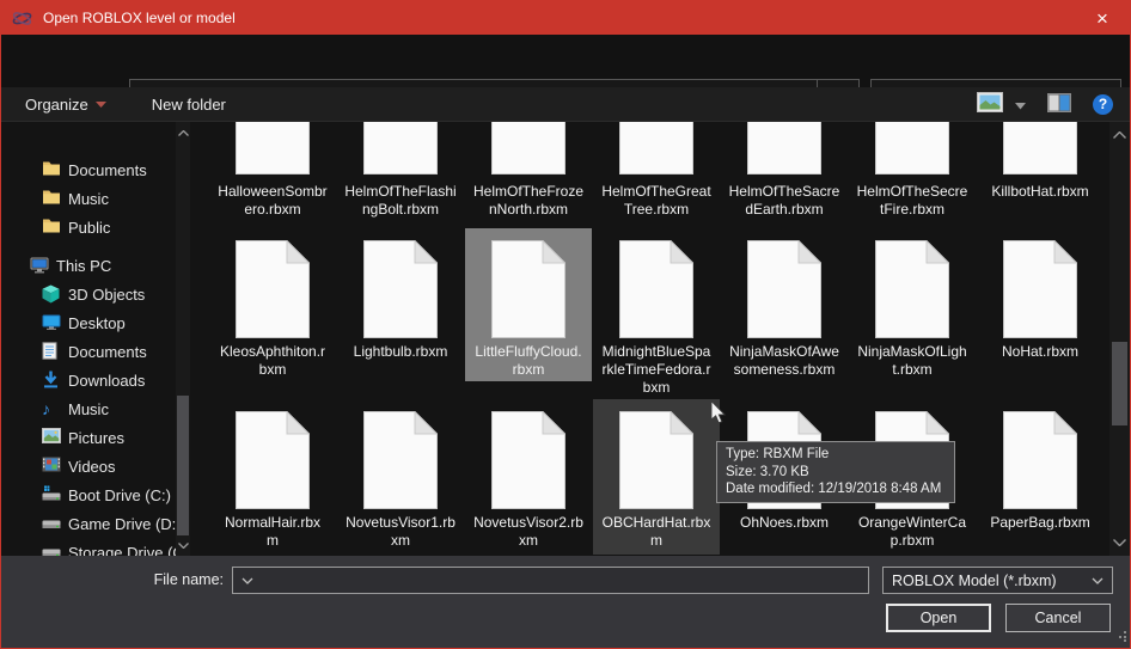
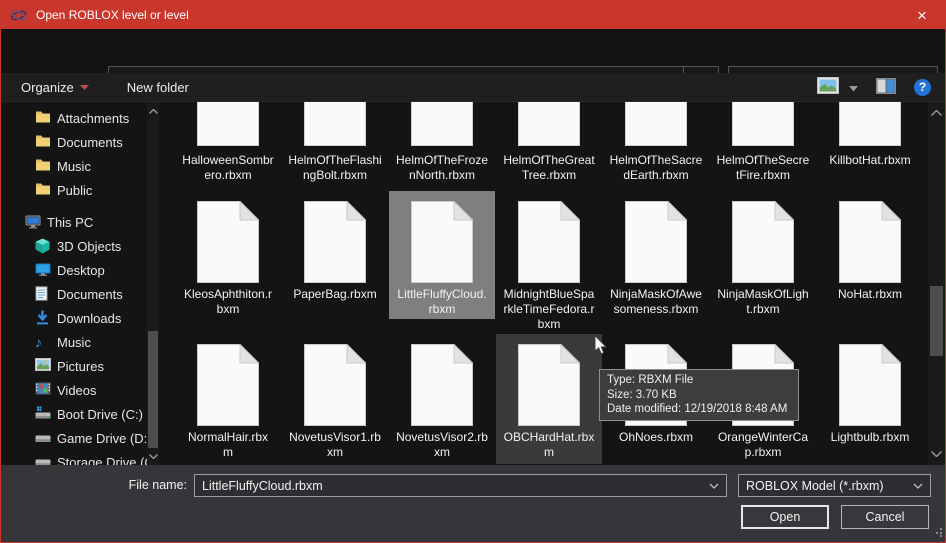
- Open ROBLOX level or model
+ Open ROBLOX level or level
  ×
  Organize
  New folder
  ?
+ Attachments
  Documents
  Music
  Public
  This PC
  3D Objects
  Desktop
  Documents
  Downloads
  ♪
  Music
  Pictures
  Videos
  Boot Drive (C:)
  Game Drive (D:
  Storage Drive (
  HalloweenSombr
  ero.rbxm
  HelmOfTheFlashi
  ngBolt.rbxm
  HelmOfTheFroze
  nNorth.rbxm
  HelmOfTheGreat
  Tree.rbxm
  HelmOfTheSacre
  dEarth.rbxm
  HelmOfTheSecre
  tFire.rbxm
  KillbotHat.rbxm
  KleosAphthiton.r
  bxm
- Lightbulb.rbxm
+ PaperBag.rbxm
  LittleFluffyCloud.
  rbxm
  MidnightBlueSpa
  rkleTimeFedora.r
  bxm
  NinjaMaskOfAwe
  someness.rbxm
  NinjaMaskOfLigh
  t.rbxm
  NoHat.rbxm
  NormalHair.rbx
  m
  NovetusVisor1.rb
  xm
  NovetusVisor2.rb
  xm
  OBCHardHat.rbx
  m
  OhNoes.rbxm
  OrangeWinterCa
  p.rbxm
- PaperBag.rbxm
+ Lightbulb.rbxm
  Type: RBXM File
  Size: 3.70 KB
  Date modified: 12/19/2018 8:48 AM
  File name:
+ LittleFluffyCloud.rbxm
  ROBLOX Model (*.rbxm)
  Open
  Cancel
